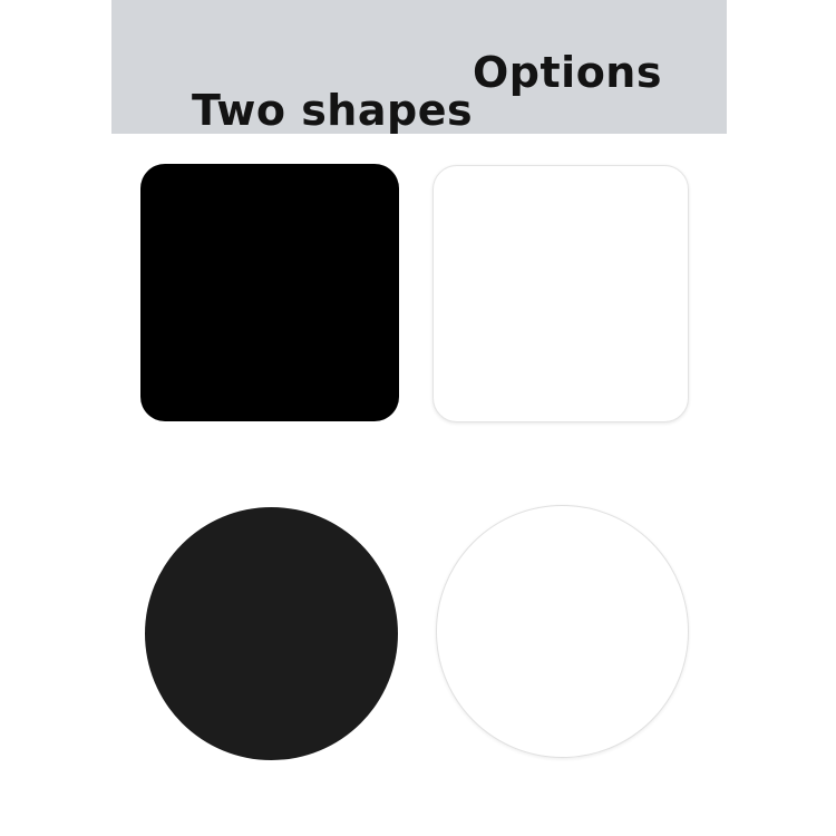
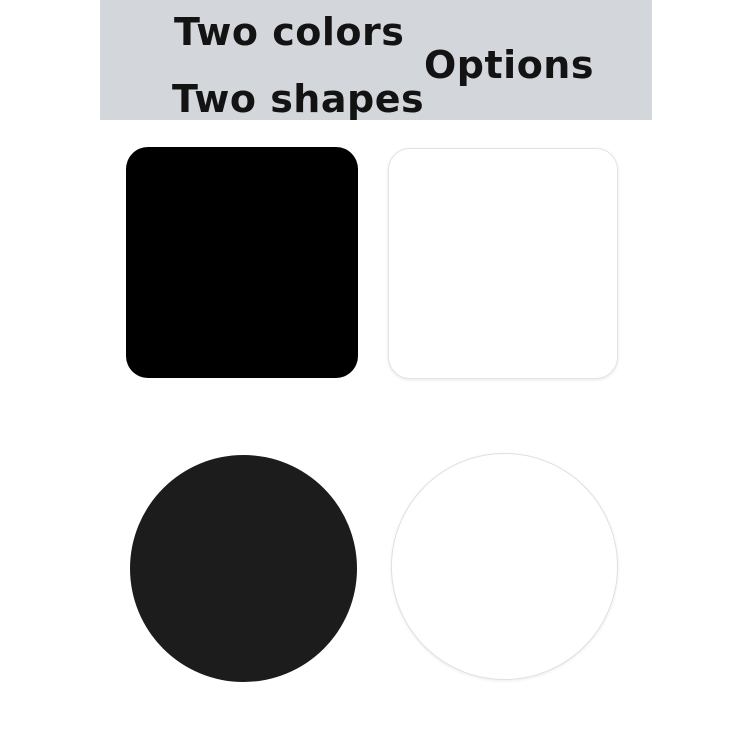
+ Two colors
  Options
  Two shapes
